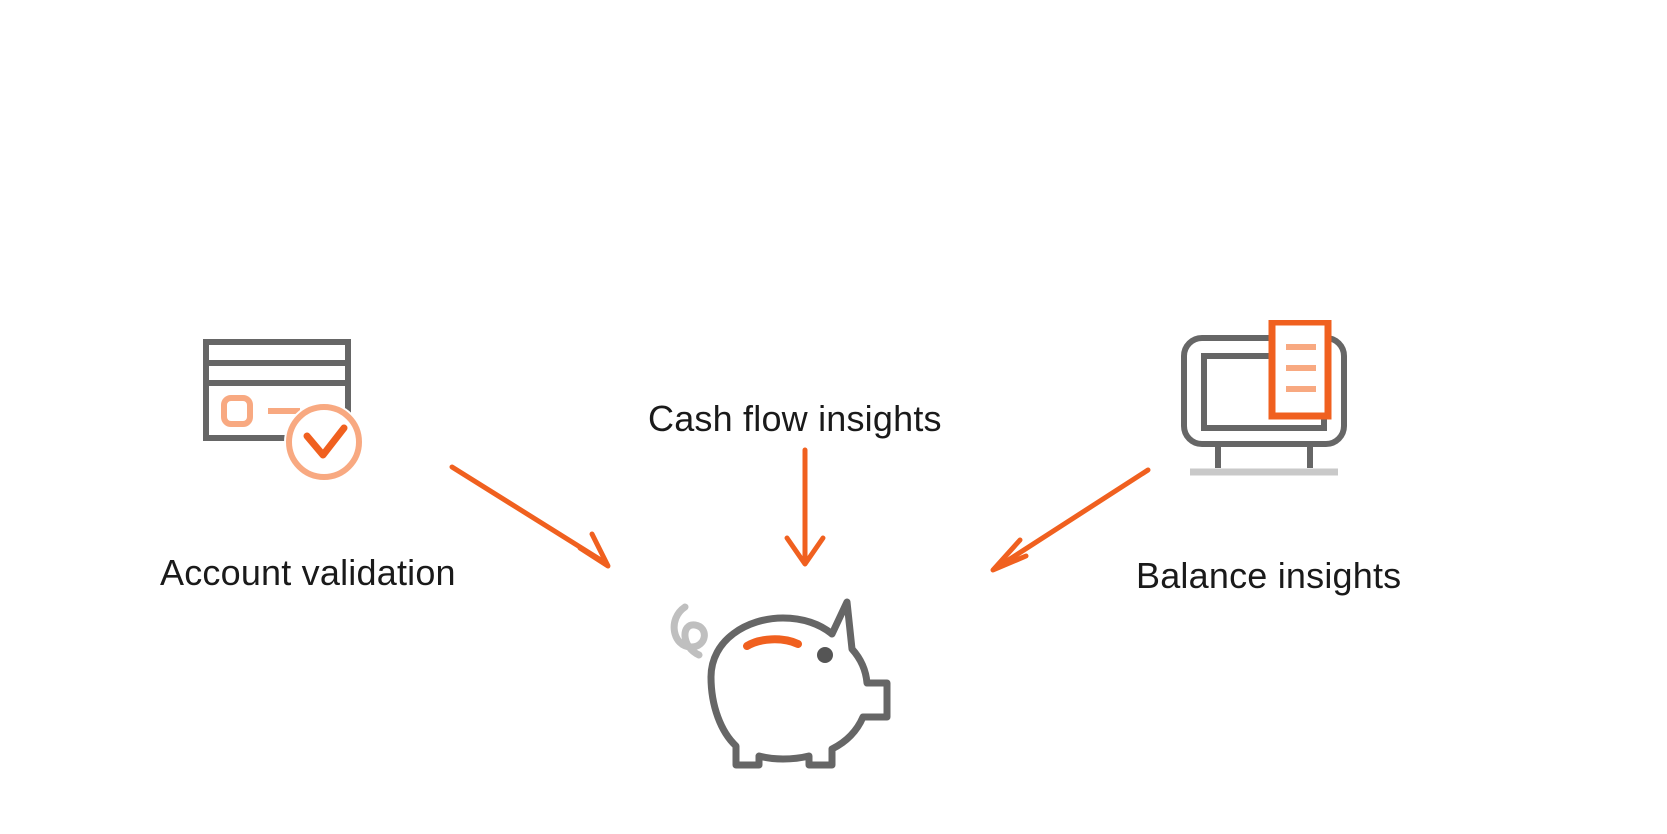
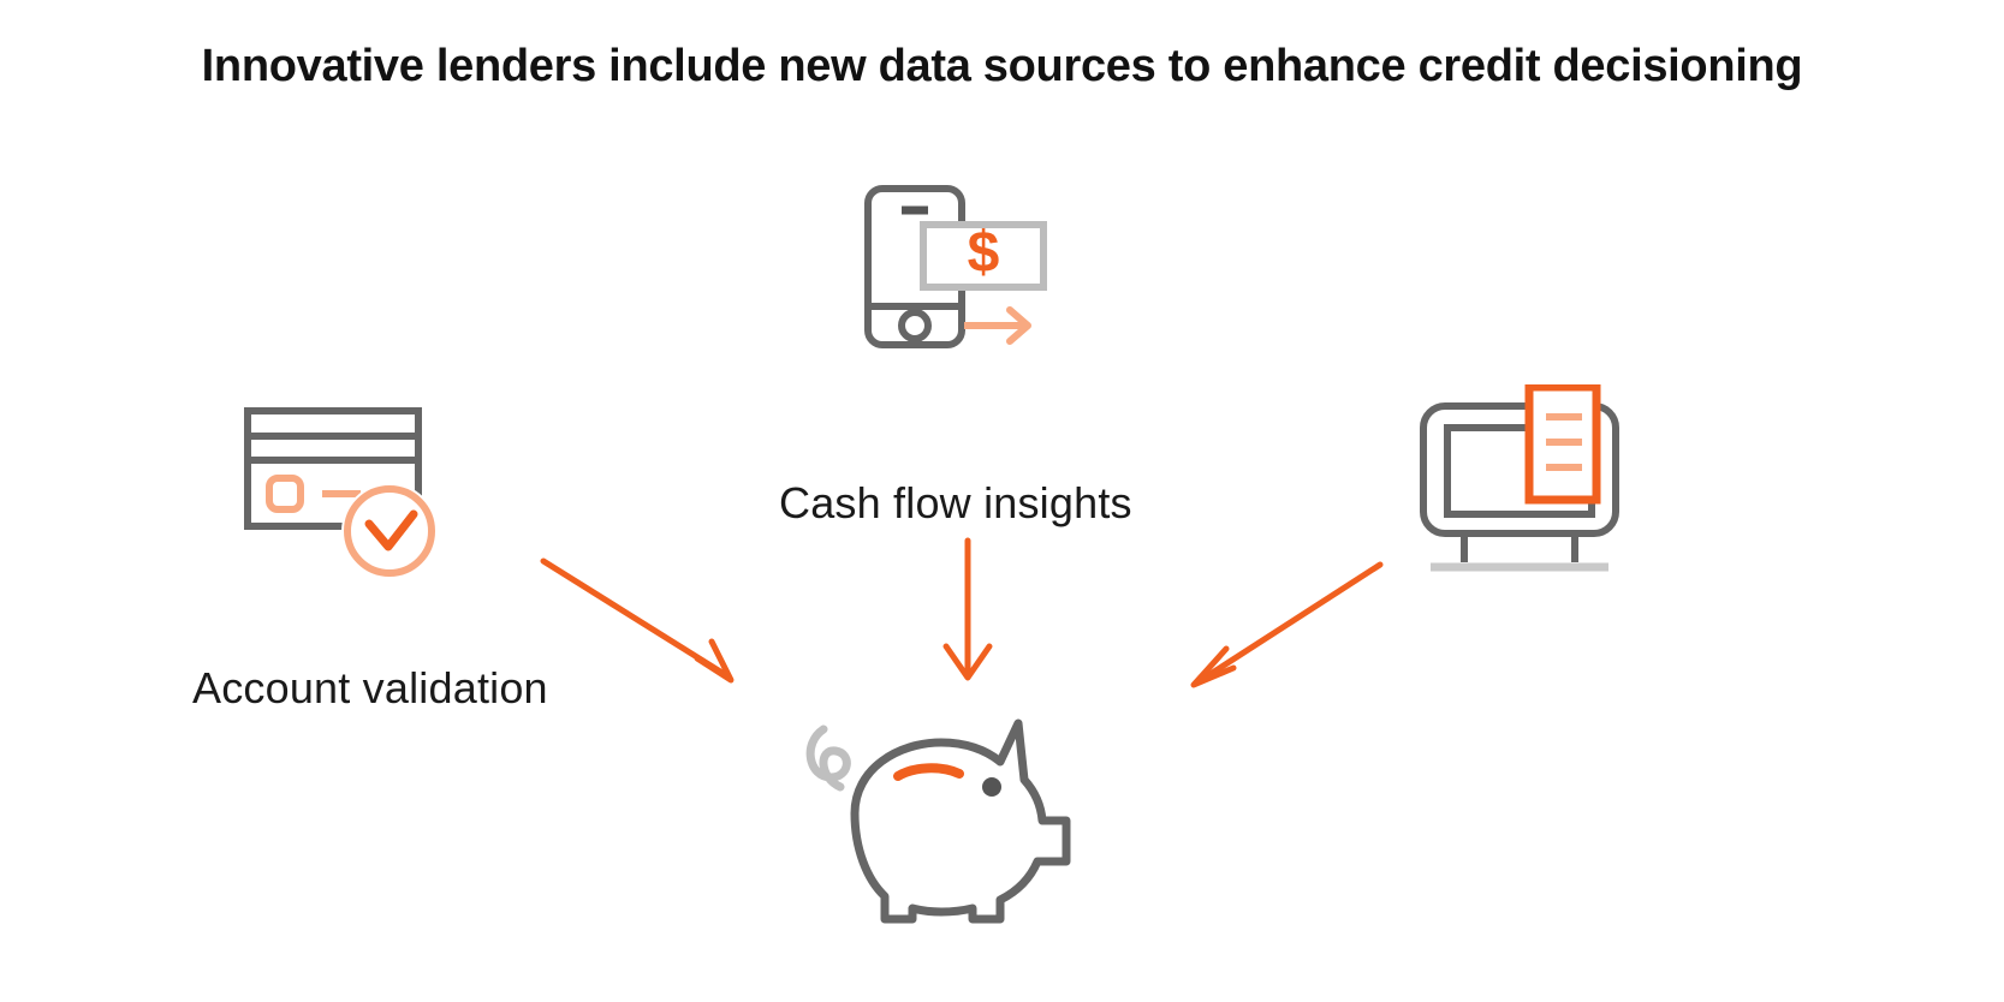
+ Innovative lenders include new data sources to enhance credit decisioning
+ $
  Account validation
  Cash flow insights
- Balance insights
